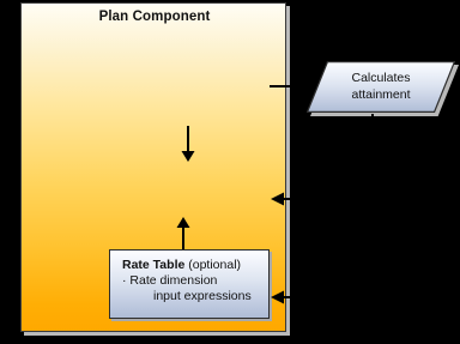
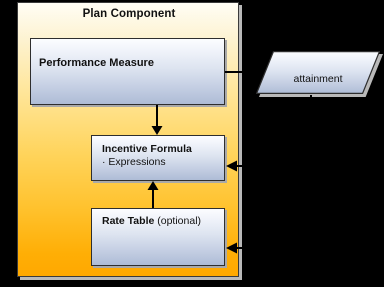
  Plan Component
+ Performance Measure
+ Incentive Formula
+ · Expressions
  Rate Table (optional)
- · Rate dimension
- input expressions
- Calculates
  attainment
